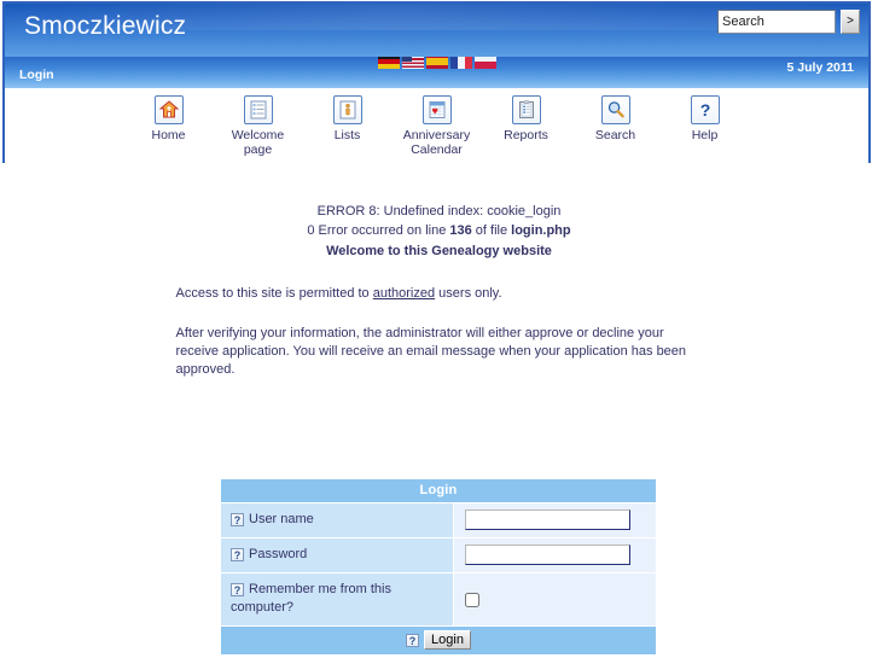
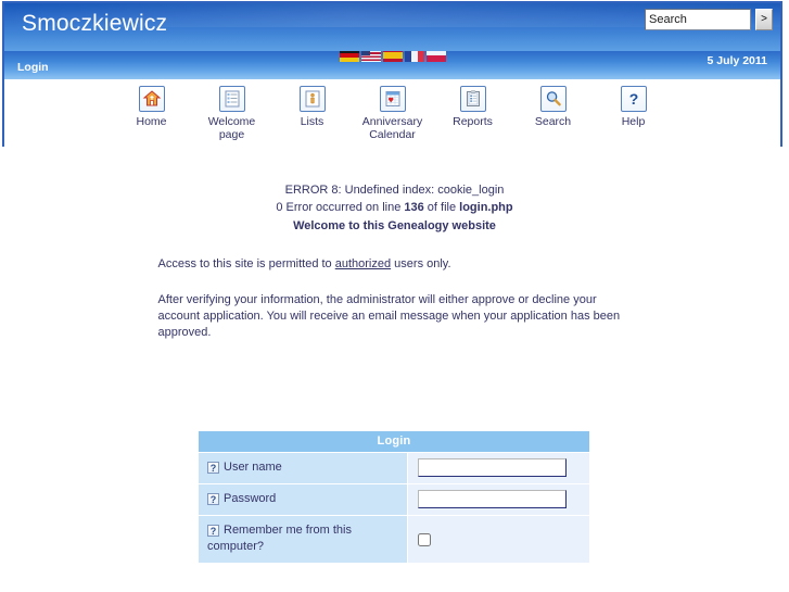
  Login
  5 July 2011
  Home
  Welcome page
  Lists
  Anniversary Calendar
  Reports
  Search
  ?
  Help
  ERROR 8: Undefined index: cookie_login
  0 Error occurred on line 136 of file login.php
  Welcome to this Genealogy website
  Access to this site is permitted to authorized users only.
- After verifying your information, the administrator will either approve or decline your receive application. You will receive an email message when your application has been approved.
+ After verifying your information, the administrator will either approve or decline your account application. You will receive an email message when your application has been approved.
  Login
  ? User name
  ? Password
  ? Remember me from this computer?
- ? Login
